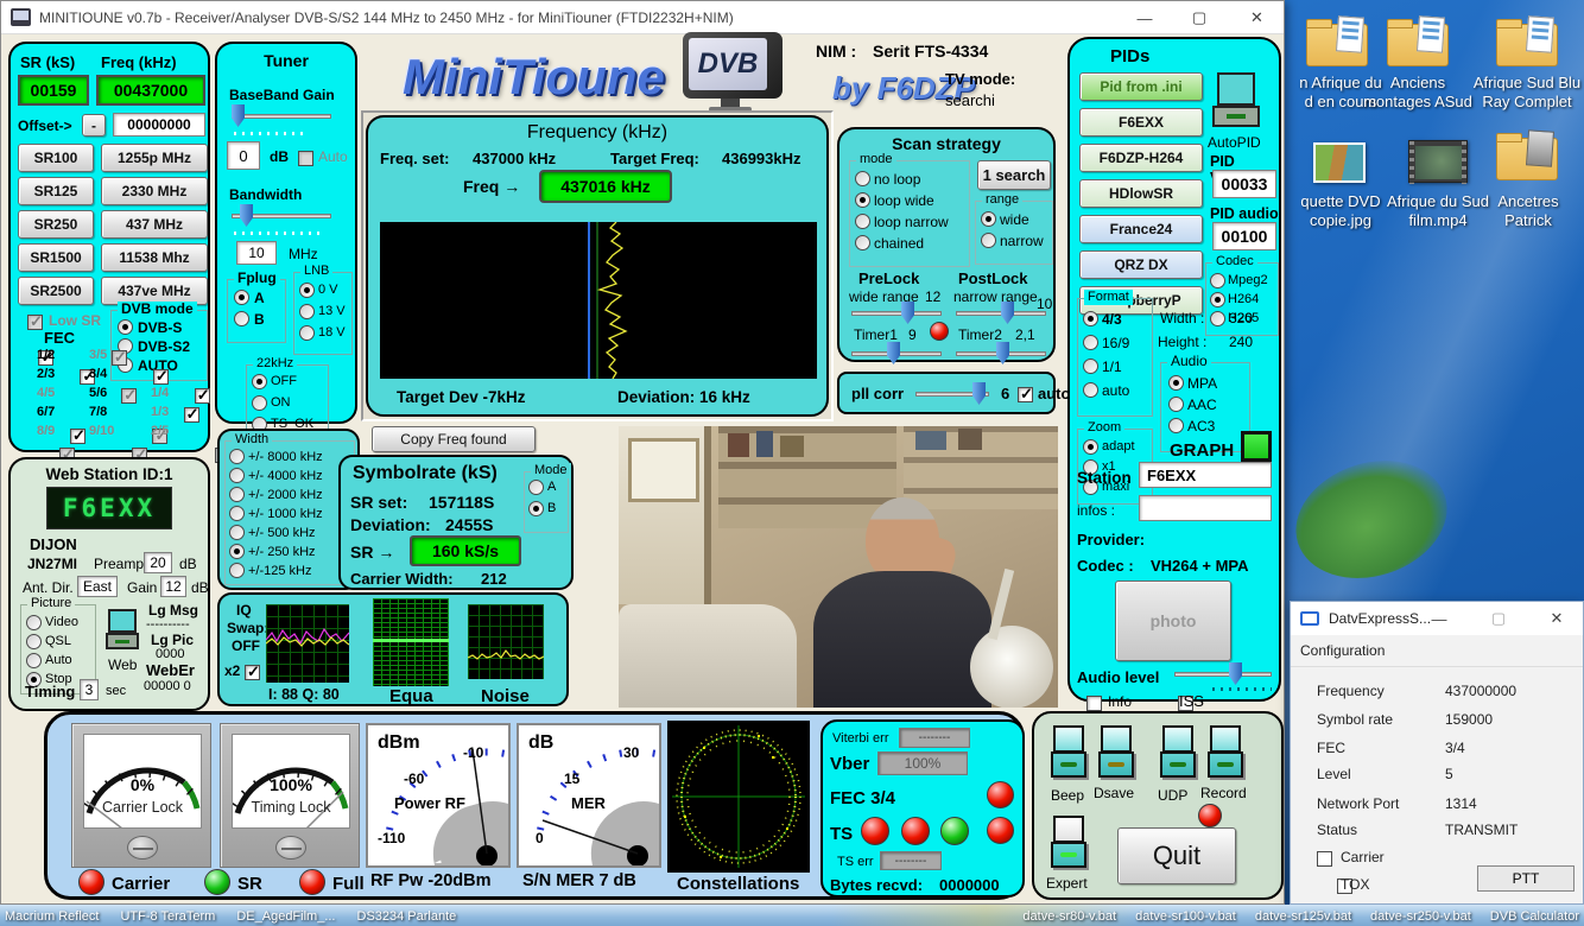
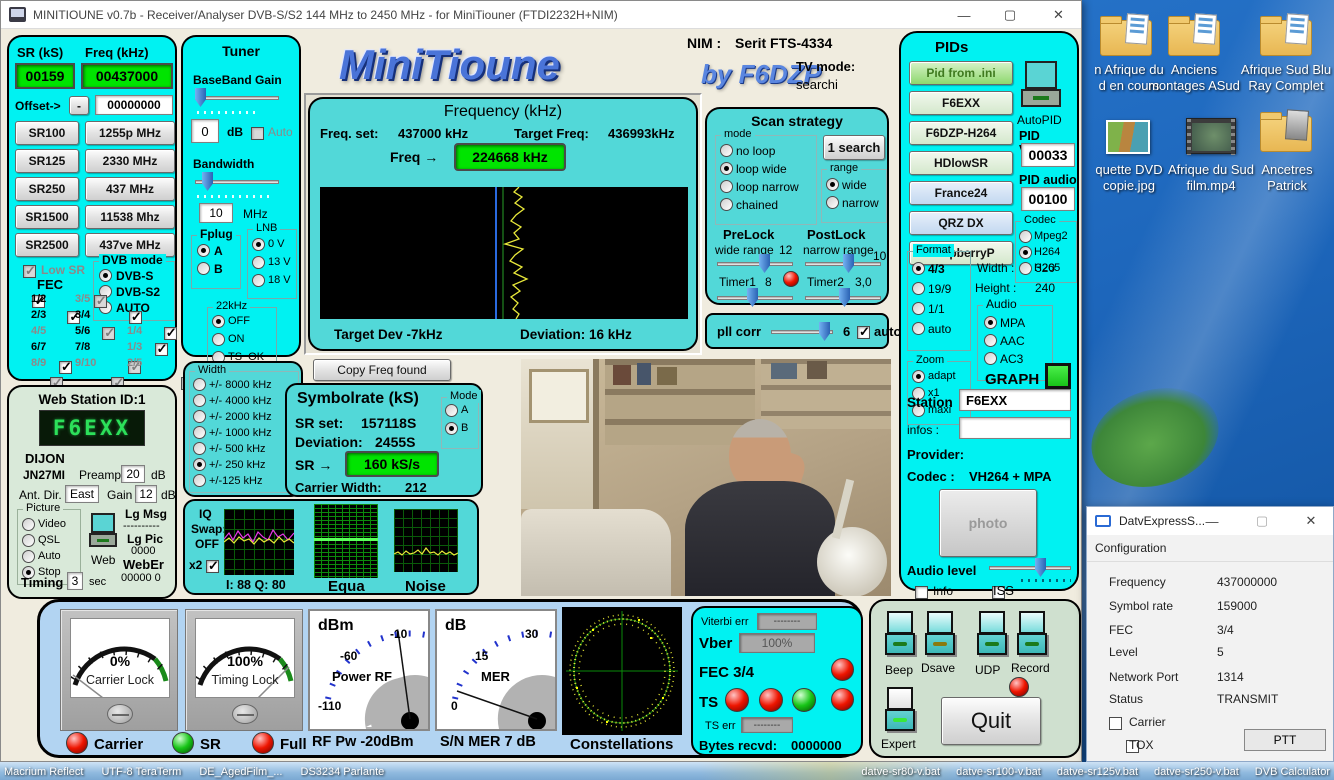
  n Afrique du
  d en cours
  Anciens
  montages ASud
  Afrique Sud Blu
  Ray Complet
  quette DVD
  copie.jpg
  Afrique du Sud
  film.mp4
  Ancetres Patrick
  MINITIOUNE v0.7b - Receiver/Analyser DVB-S/S2 144 MHz to 2450 MHz - for MiniTiouner (FTDI2232H+NIM)
  —
  ▢
  ✕
  SR (kS)
  Freq (kHz)
  00159
  00437000
  Offset->
  -
  00000000
  SR100
  1255p MHz
  SR125
  2330 MHz
  SR250
  437 MHz
  SR1500
  11538 Mhz
  SR2500
  437ve MHz
  Low SR
  DVB mode
  DVB-S
  DVB-S2
  AUTO
  FEC
  1/2
  3/5
  2/3
  3/4
  4/5
  5/6
  1/4
  6/7
  7/8
  1/3
  8/9
  9/10
  2/5
  Web Station ID:1
  F6EXX
  DIJON
  JN27MI
  Preamp
  20
  dB
  Ant. Dir.
  East
  Gain
  12
  dB
  Picture
  Video
  QSL
  Auto
  Stop
  Web
  Lg Msg
  ----------
  Lg Pic
  0000
  WebEr
  00000 0
  Timing
  3
  sec
  Tuner
  BaseBand Gain
  0
  dB
  Auto
  Bandwidth
  10
  MHz
  Fplug
  A
  B
  LNB
  0 V
  13 V
  18 V
  22kHz
  OFF
  ON
  TS_OK
  MiniTioune
- DVB
  NIM :
  Serit FTS-4334
  by F6DZP
  TV mode:
  searchi
  Frequency (kHz)
  Freq. set:
  437000 kHz
  Target Freq:
  436993kHz
  Freq →
- 437016 kHz
+ 224668 kHz
  Target Dev -7kHz
  Deviation: 16 kHz
  Scan strategy
  mode
  no loop
  loop wide
  loop narrow
  chained
  1 search
  range
  wide
  narrow
  PreLock
  PostLock
  wide range
  12
  narrow range
  10
  Timer1
- 9
+ 8
  Timer2
- 2,1
+ 3,0
  pll corr
  6
  auto
  PIDs
  Pid from .ini
  F6EXX
  F6DZP-H264
  HDlowSR
  France24
  QRZ DX
  AutoPID
  00033
  PID audio
  00100
  Codec
  Mpeg2
  H264
  H265
  Format
  4/3
- 16/9
+ 19/9
  1/1
  auto
  Width :
  320
  Height :
  240
  Audio
  MPA
  AAC
  AC3
  Zoom
  adapt
  x1
  maxi
  GRAPH
  Station
  F6EXX
  infos :
  Provider:
  Codec :
  VH264 + MPA
  photo
  Audio level
  Info
  ISS
  Width
  +/- 8000 kHz
  +/- 4000 kHz
  +/- 2000 kHz
  +/- 1000 kHz
  +/- 500 kHz
  +/- 250 kHz
  +/-125 kHz
  Copy Freq found
  Symbolrate (kS)
  Mode
  A
  B
  SR set:
  157118S
  Deviation:
  2455S
  SR →
  160 kS/s
  Carrier Width:
  212
  IQ
  Swap
  OFF
  x2
  I: 88 Q: 80
  Equa
  Noise
  0%
  Carrier Lock
  100%
  Timing Lock
  Carrier
  SR
  Full
  dBm
  -10
  -60
  -110
  Power RF
  RF Pw -20dBm
  dB
  30
  15
  0
  MER
  S/N MER 7 dB
  Constellations
  Viterbi err
  --------
  Vber
  100%
  FEC 3/4
  TS
  TS err
  --------
  Bytes recvd:
  0000000
  Beep
  Dsave
  UDP
  Record
  Expert
  Quit
  DatvExpressS...
  —
  ▢
  ✕
  Configuration
  Frequency
  437000000
  Symbol rate
  159000
  FEC
  3/4
  Level
  5
  Network Port
  1314
  Status
  TRANSMIT
  Carrier
  TOX
  PTT
  Macrium Reflect
  UTF-8 TeraTerm
  DE_AgedFilm_...
  DS3234 Parlante
  datve-sr80-v.bat
  datve-sr100-v.bat
  datve-sr125v.bat
  datve-sr250-v.bat
  DVB Calculator
